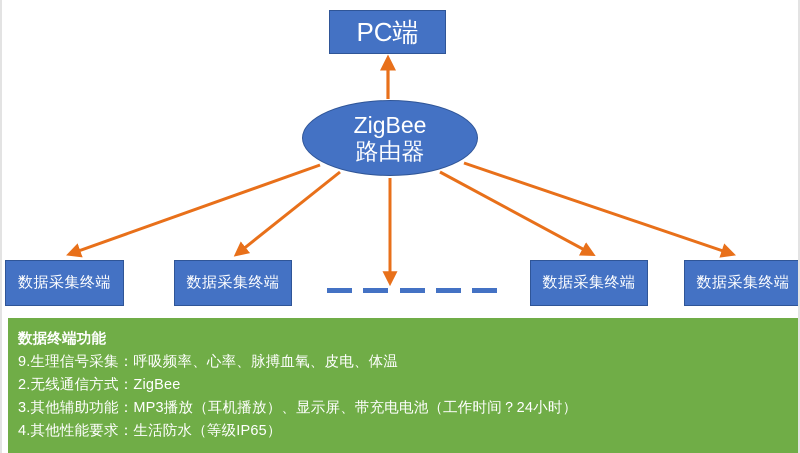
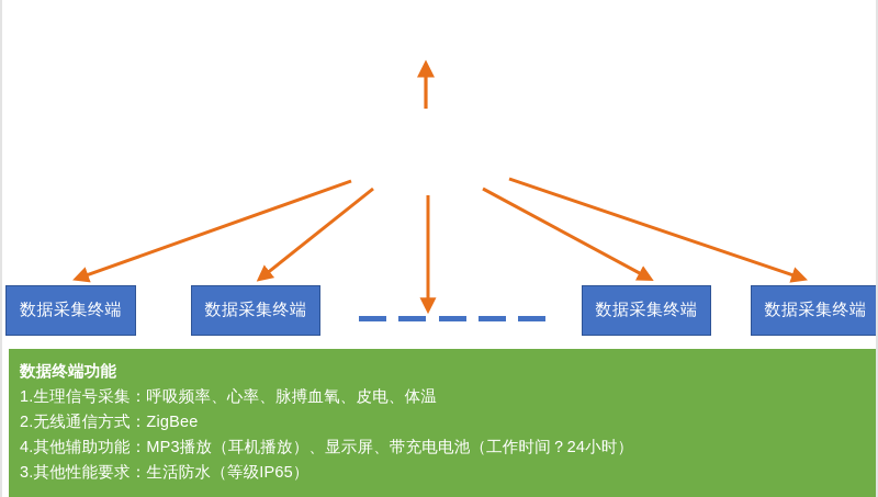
- PC端
- ZigBee
- 路由器
  数据采集终端
  数据采集终端
  数据采集终端
  数据采集终端
  数据终端功能
- 9.生理信号采集：呼吸频率、心率、脉搏血氧、皮电、体温
+ 1.生理信号采集：呼吸频率、心率、脉搏血氧、皮电、体温
  2.无线通信方式：ZigBee
- 3.其他辅助功能：MP3播放（耳机播放）、显示屏、带充电电池（工作时间？24小时）
+ 4.其他辅助功能：MP3播放（耳机播放）、显示屏、带充电电池（工作时间？24小时）
- 4.其他性能要求：生活防水（等级IP65）
+ 3.其他性能要求：生活防水（等级IP65）
